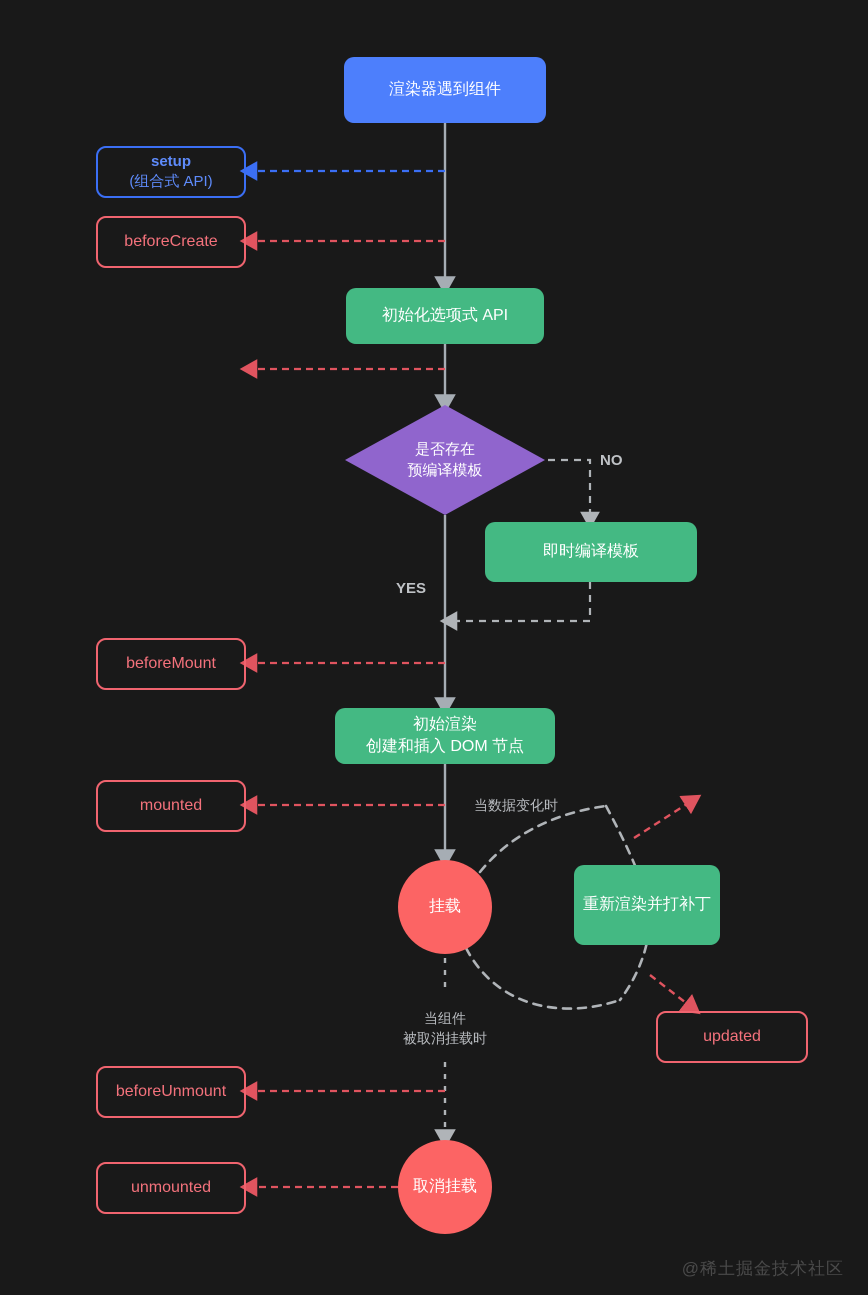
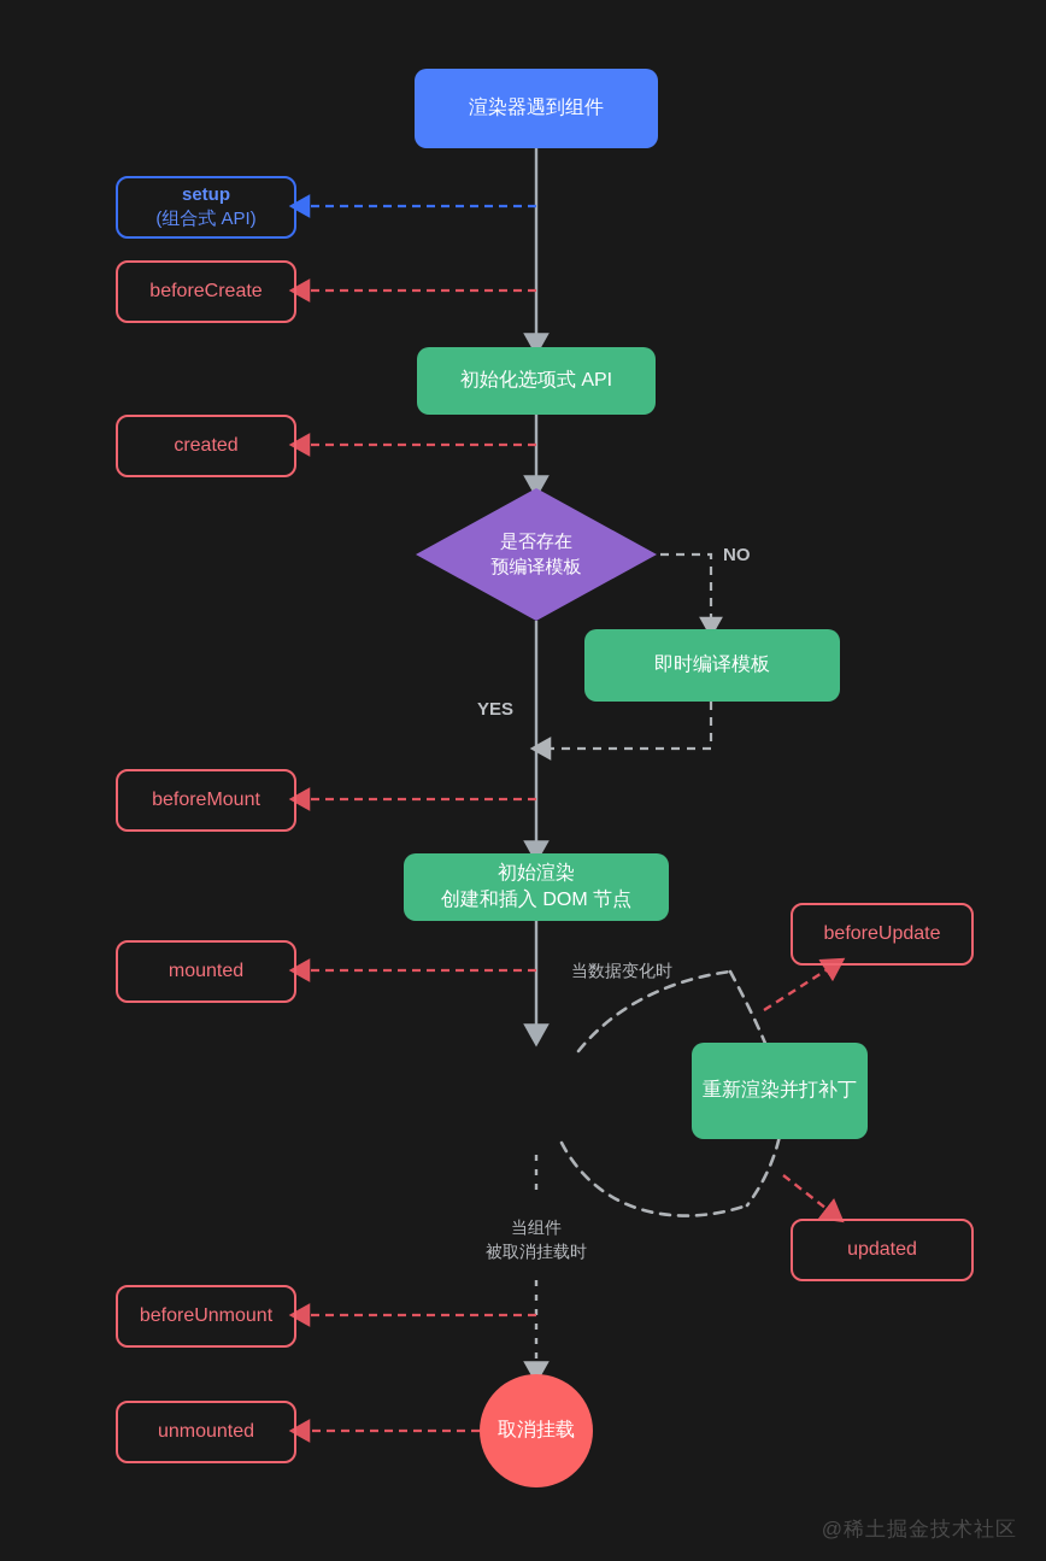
  渲染器遇到组件
  setup
  (组合式 API)
  beforeCreate
  初始化选项式 API
+ created
  是否存在
  预编译模板
  NO
  YES
  即时编译模板
  beforeMount
  初始渲染
  创建和插入 DOM 节点
  mounted
+ beforeUpdate
  当数据变化时
- 挂载
  重新渲染并打补丁
  updated
  当组件
  被取消挂载时
  beforeUnmount
  取消挂载
  unmounted
  @稀土掘金技术社区
